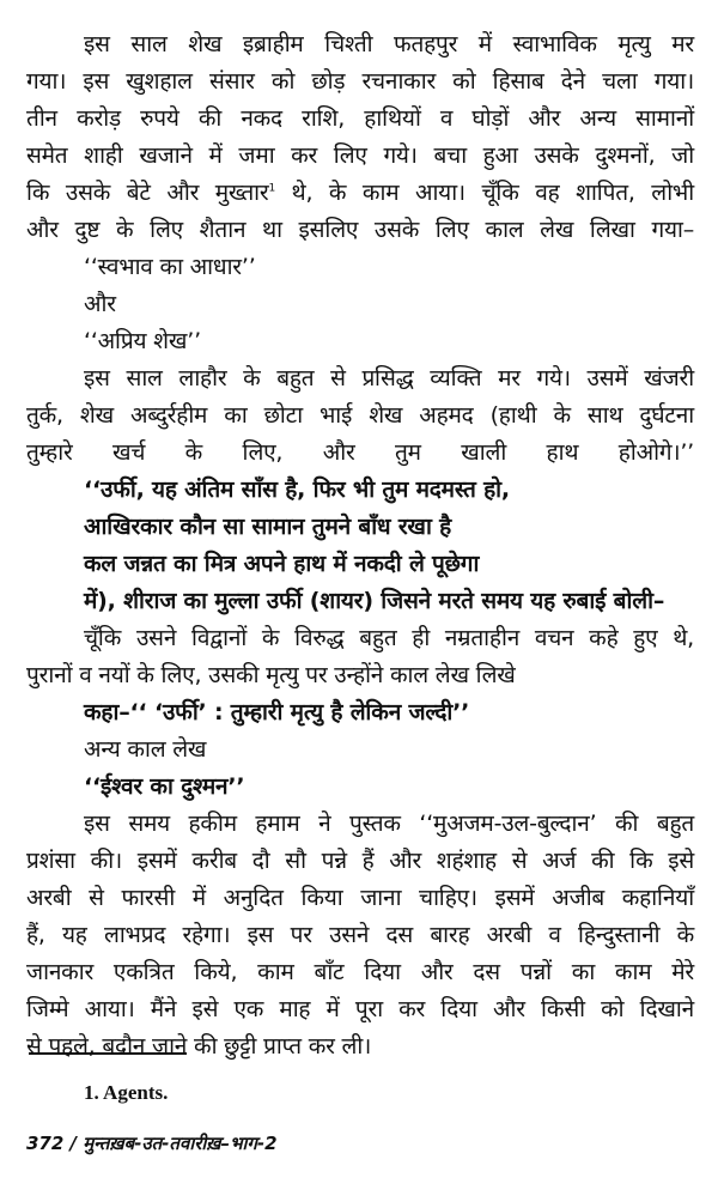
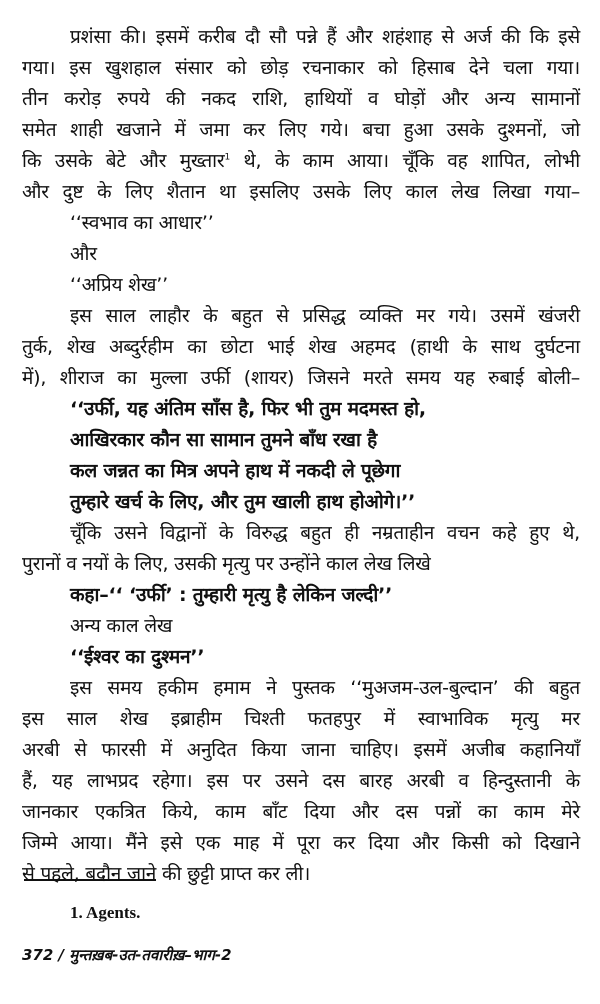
- इस साल शेख इब्राहीम चिश्ती फतहपुर में स्वाभाविक मृत्यु मर
+ प्रशंसा की। इसमें करीब दौ सौ पन्ने हैं और शहंशाह से अर्ज की कि इसे
  गया। इस खुशहाल संसार को छोड़ रचनाकार को हिसाब देने चला गया।
  तीन करोड़ रुपये की नकद राशि, हाथियों व घोड़ों और अन्य सामानों
  समेत शाही खजाने में जमा कर लिए गये। बचा हुआ उसके दुश्मनों, जो
  कि उसके बेटे और मुख्तार1 थे, के काम आया। चूँकि वह शापित, लोभी
  और दुष्ट के लिए शैतान था इसलिए उसके लिए काल लेख लिखा गया–
  ‘‘स्वभाव का आधार’’
  और
  ‘‘अप्रिय शेख’’
  इस साल लाहौर के बहुत से प्रसिद्ध व्यक्ति मर गये। उसमें खंजरी
  तुर्क, शेख अब्दुर्रहीम का छोटा भाई शेख अहमद (हाथी के साथ दुर्घटना
- तुम्हारे खर्च के लिए, और तुम खाली हाथ होओगे।’’
+ में), शीराज का मुल्ला उर्फी (शायर) जिसने मरते समय यह रुबाई बोली–
  ‘‘उर्फी, यह अंतिम साँस है, फिर भी तुम मदमस्त हो,
  आखिरकार कौन सा सामान तुमने बाँध रखा है
  कल जन्नत का मित्र अपने हाथ में नकदी ले पूछेगा
- में), शीराज का मुल्ला उर्फी (शायर) जिसने मरते समय यह रुबाई बोली–
+ तुम्हारे खर्च के लिए, और तुम खाली हाथ होओगे।’’
  चूँकि उसने विद्वानों के विरुद्ध बहुत ही नम्रताहीन वचन कहे हुए थे,
  पुरानों व नयों के लिए, उसकी मृत्यु पर उन्होंने काल लेख लिखे
  कहा–‘‘ ‘उर्फी’ : तुम्हारी मृत्यु है लेकिन जल्दी’’
  अन्य काल लेख
  ‘‘ईश्वर का दुश्मन’’
  इस समय हकीम हमाम ने पुस्तक ‘‘मुअजम-उल-बुल्दान’ की बहुत
- प्रशंसा की। इसमें करीब दौ सौ पन्ने हैं और शहंशाह से अर्ज की कि इसे
+ इस साल शेख इब्राहीम चिश्ती फतहपुर में स्वाभाविक मृत्यु मर
  अरबी से फारसी में अनुदित किया जाना चाहिए। इसमें अजीब कहानियाँ
  हैं, यह लाभप्रद रहेगा। इस पर उसने दस बारह अरबी व हिन्दुस्तानी के
  जानकार एकत्रित किये, काम बाँट दिया और दस पन्नों का काम मेरे
  जिम्मे आया। मैंने इसे एक माह में पूरा कर दिया और किसी को दिखाने
  से पहले, बदौन जाने की छुट्टी प्राप्त कर ली।
  1. Agents.
  372 / मुन्तख़ब-उत-तवारीख़–भाग-2
